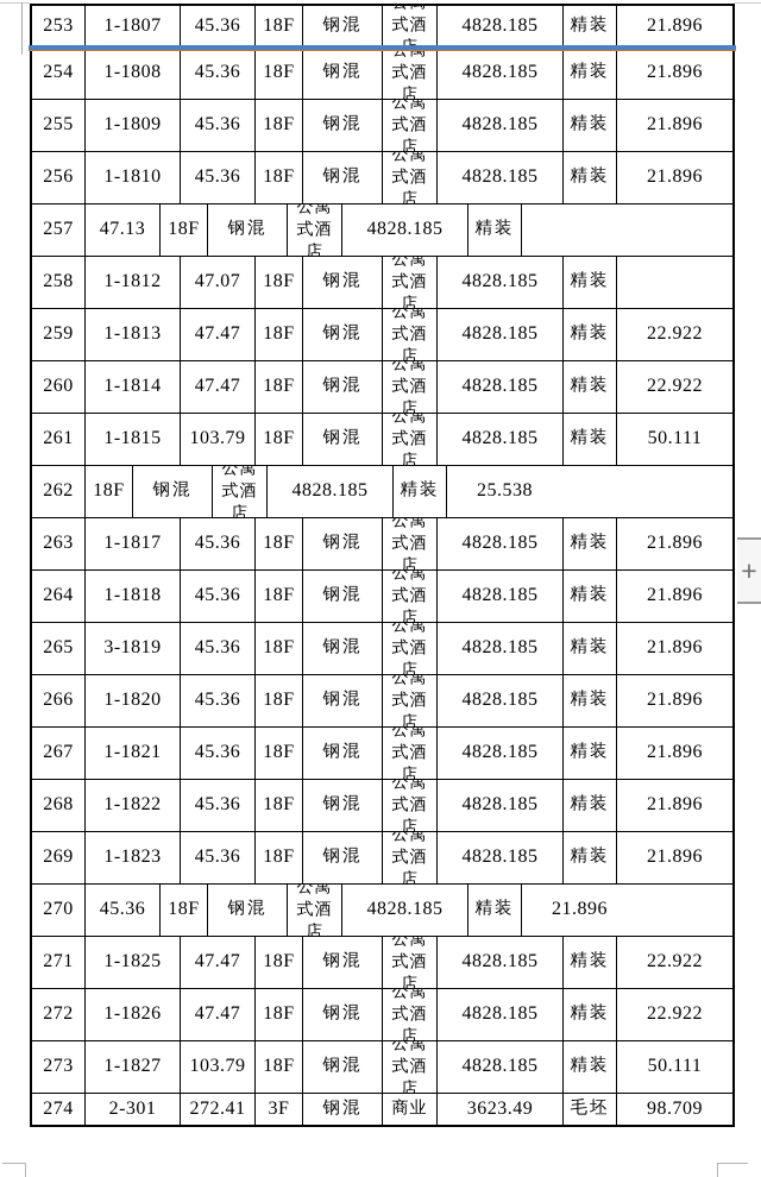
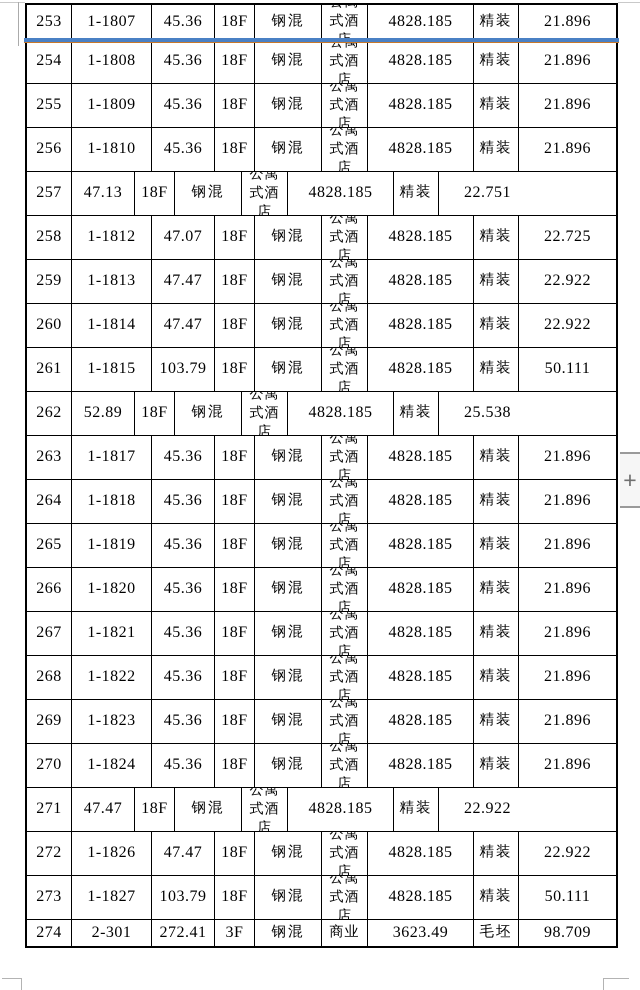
  253
  1-1807
  45.36
  18F
  钢混
  4828.185
  精装
  21.896
  254
  1-1808
  45.36
  18F
  钢混
  4828.185
  精装
  21.896
  255
  1-1809
  45.36
  18F
  钢混
  公寓式酒店
  4828.185
  精装
  21.896
  256
  1-1810
  45.36
  18F
  钢混
  公寓式酒店
  4828.185
  精装
  21.896
  257
  47.13
  18F
  钢混
  公寓式酒店
  4828.185
  精装
+ 22.751
  258
  1-1812
  47.07
  18F
  钢混
  公寓式酒店
  4828.185
  精装
+ 22.725
  259
  1-1813
  47.47
  18F
  钢混
  公寓式酒店
  4828.185
  精装
  22.922
  260
  1-1814
  47.47
  18F
  钢混
  公寓式酒店
  4828.185
  精装
  22.922
  261
  1-1815
  103.79
  18F
  钢混
  公寓式酒店
  4828.185
  精装
  50.111
  262
+ 52.89
  18F
  钢混
  公寓式酒店
  4828.185
  精装
  25.538
  263
  1-1817
  45.36
  18F
  钢混
  公寓式酒店
  4828.185
  精装
  21.896
  264
  1-1818
  45.36
  18F
  钢混
  公寓式酒店
  4828.185
  精装
  21.896
  265
- 3-1819
+ 1-1819
  45.36
  18F
  钢混
  公寓式酒店
  4828.185
  精装
  21.896
  266
  1-1820
  45.36
  18F
  钢混
  公寓式酒店
  4828.185
  精装
  21.896
  267
  1-1821
  45.36
  18F
  钢混
  公寓式酒店
  4828.185
  精装
  21.896
  268
  1-1822
  45.36
  18F
  钢混
  公寓式酒店
  4828.185
  精装
  21.896
  269
  1-1823
  45.36
  18F
  钢混
  公寓式酒店
  4828.185
  精装
  21.896
  270
+ 1-1824
  45.36
  18F
  钢混
  公寓式酒店
  4828.185
  精装
  21.896
  271
- 1-1825
  47.47
  18F
  钢混
  公寓式酒店
  4828.185
  精装
  22.922
  272
  1-1826
  47.47
  18F
  钢混
  公寓式酒店
  4828.185
  精装
  22.922
  273
  1-1827
  103.79
  18F
  钢混
  公寓式酒店
  4828.185
  精装
  50.111
  274
  2-301
  272.41
  3F
  钢混
  商业
  3623.49
  毛坯
  98.709
  +
